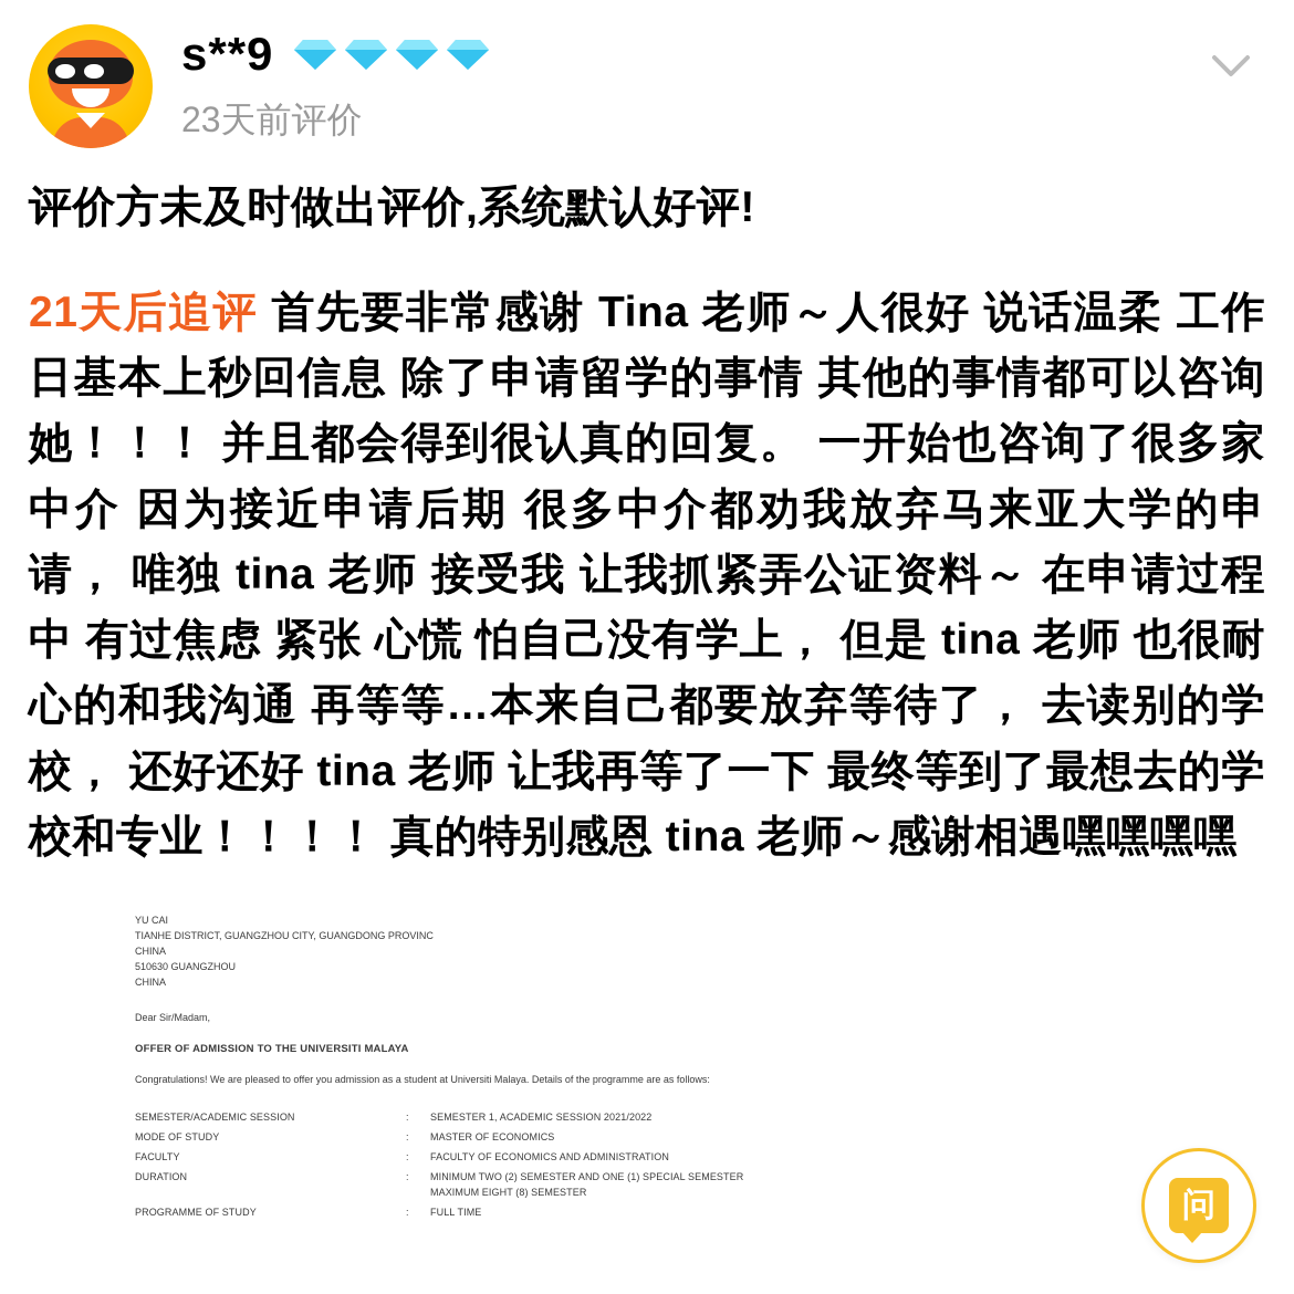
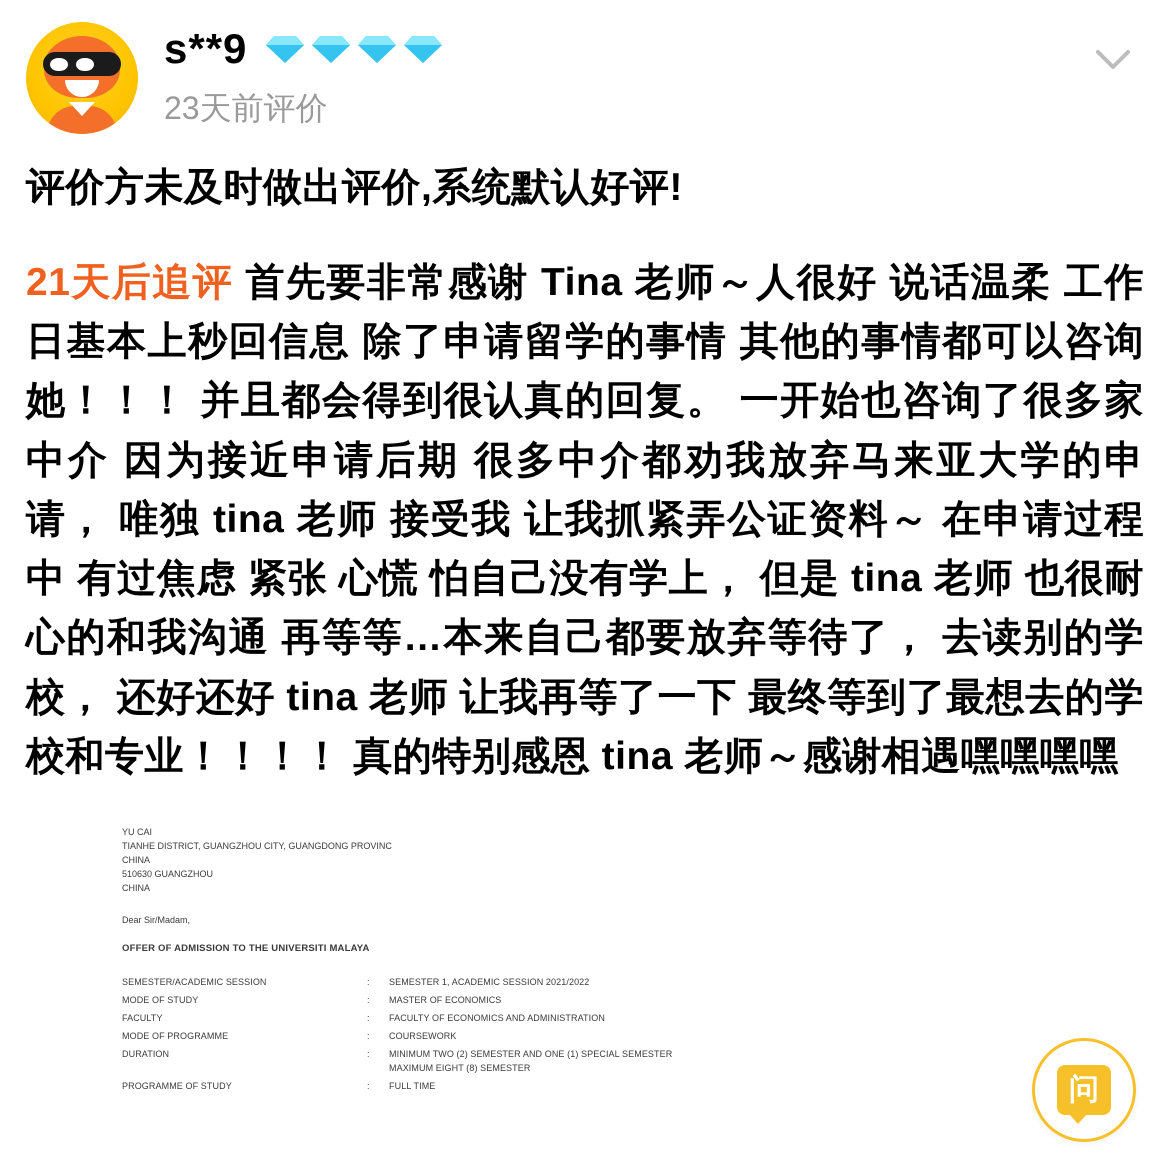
  s**9
  23天前评价
  评价方未及时做出评价,系统默认好评!
  21天后追评 首先要非常感谢 Tina 老师～人很好 说话温柔 工作日基本上秒回信息 除了申请留学的事情 其他的事情都可以咨询她！！！ 并且都会得到很认真的回复。 一开始也咨询了很多家中介 因为接近申请后期 很多中介都劝我放弃马来亚大学的申请， 唯独 tina 老师 接受我 让我抓紧弄公证资料～ 在申请过程中 有过焦虑 紧张 心慌 怕自己没有学上， 但是 tina 老师 也很耐心的和我沟通 再等等…本来自己都要放弃等待了， 去读别的学校， 还好还好 tina 老师 让我再等了一下 最终等到了最想去的学校和专业！！！！ 真的特别感恩 tina 老师～感谢相遇嘿嘿嘿嘿
  YU CAI
  TIANHE DISTRICT, GUANGZHOU CITY, GUANGDONG PROVINC
  CHINA
  510630 GUANGZHOU
  CHINA
  Dear Sir/Madam,
  OFFER OF ADMISSION TO THE UNIVERSITI MALAYA
- Congratulations! We are pleased to offer you admission as a student at Universiti Malaya. Details of the programme are as follows:
  SEMESTER/ACADEMIC SESSION	:	SEMESTER 1, ACADEMIC SESSION 2021/2022
  MODE OF STUDY	:	MASTER OF ECONOMICS
  FACULTY	:	FACULTY OF ECONOMICS AND ADMINISTRATION
+ MODE OF PROGRAMME	:	COURSEWORK
  DURATION	:	MINIMUM TWO (2) SEMESTER AND ONE (1) SPECIAL SEMESTER MAXIMUM EIGHT (8) SEMESTER
  PROGRAMME OF STUDY	:	FULL TIME
  问
